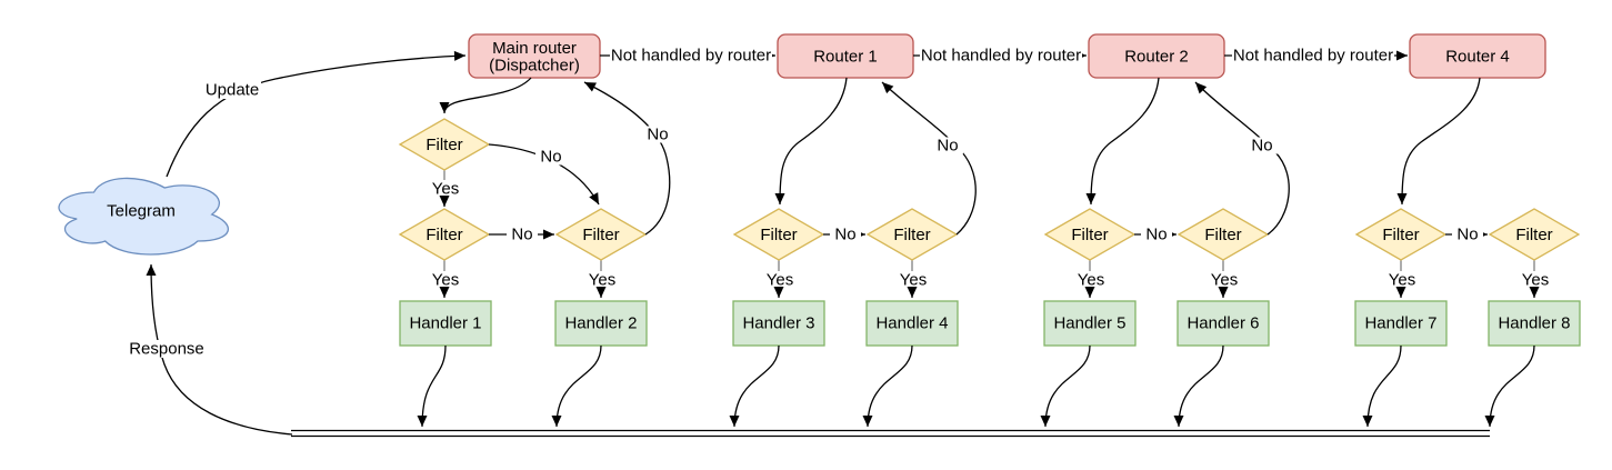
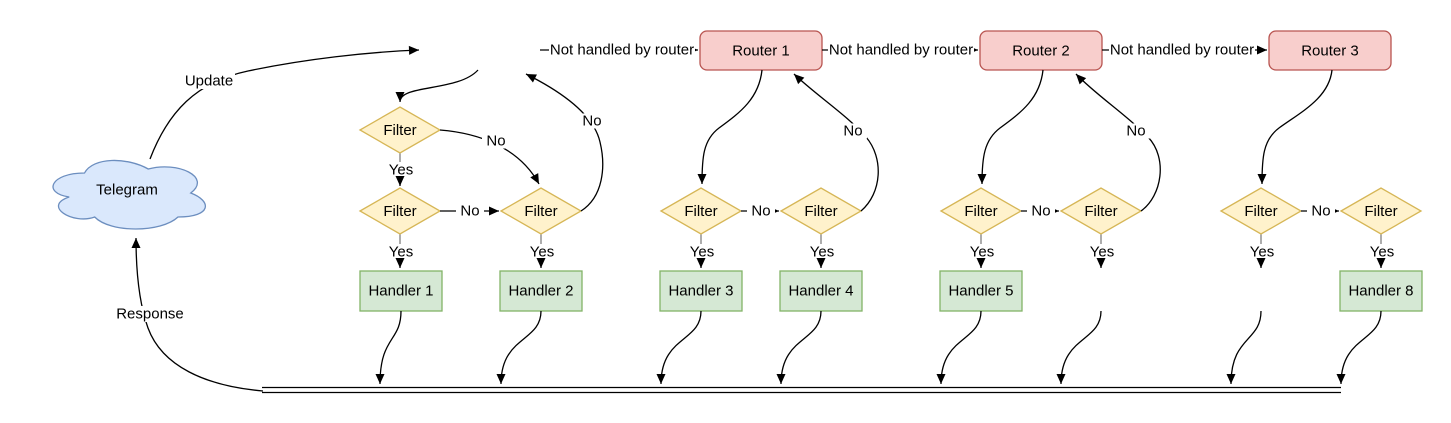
  Telegram
  Update
- Main router
- (Dispatcher)
  Router 1
  Router 2
- Router 4
+ Router 3
  Not handled by router
  Not handled by router
  Not handled by router
  Filter
  No
  Yes
  Filter
  Filter
  Filter
  Filter
  Filter
  Filter
  Filter
  Filter
  No
  No
  No
  No
  No
  No
  No
  Yes
  Yes
  Yes
  Yes
  Yes
  Yes
  Yes
  Yes
  Handler 1
  Handler 2
  Handler 3
  Handler 4
  Handler 5
- Handler 6
- Handler 7
  Handler 8
  Response
